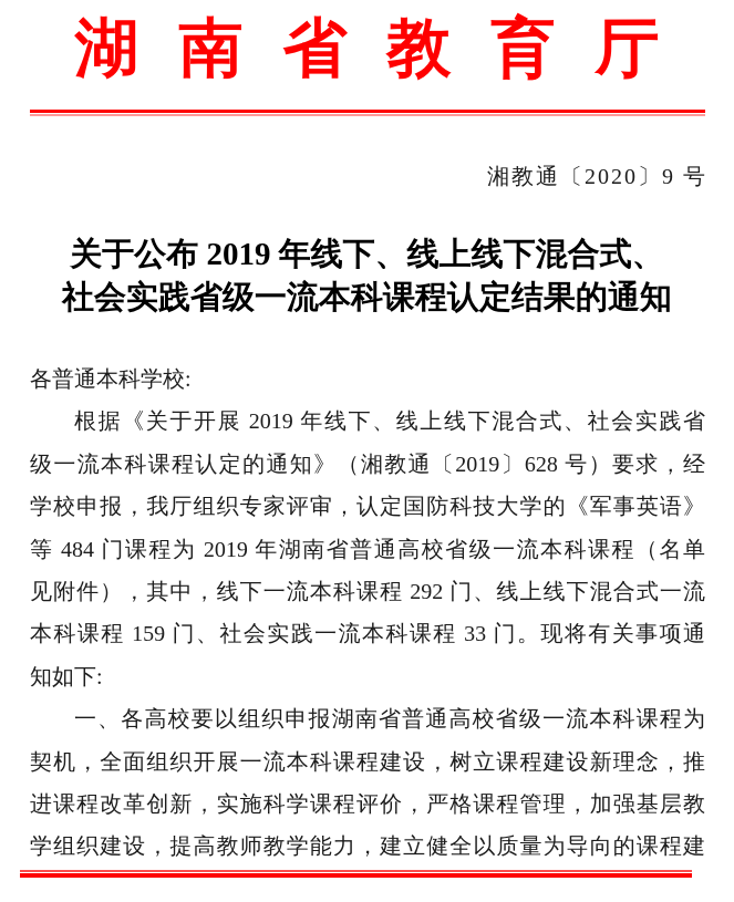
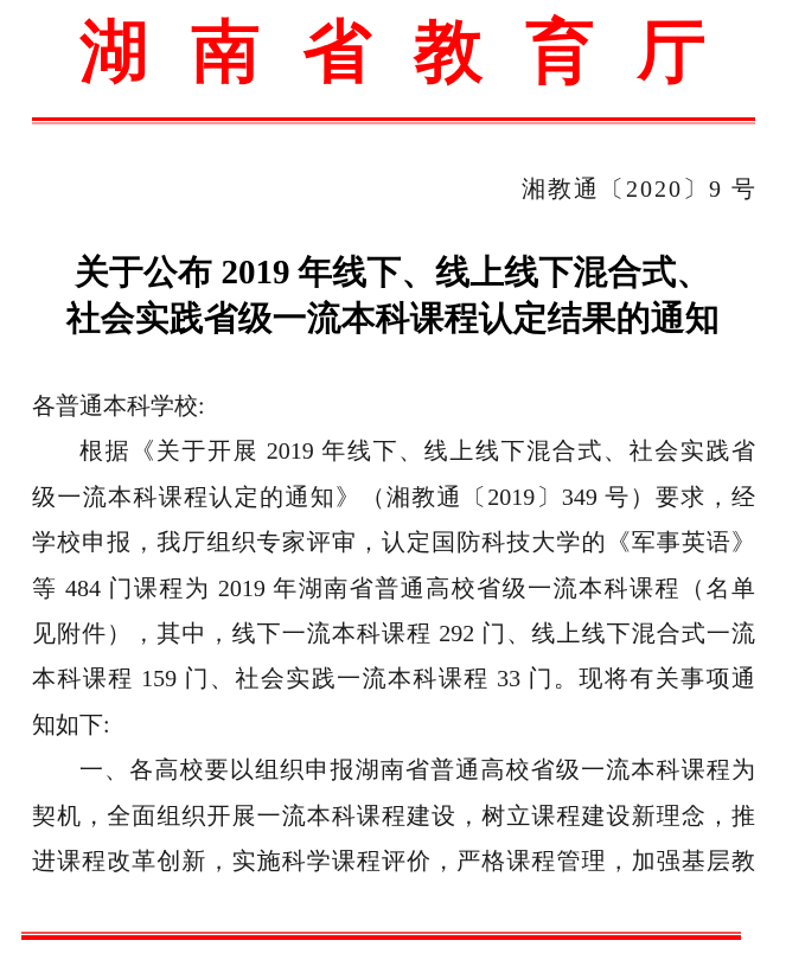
  湖南省教育厅
  湘教通〔2020〕9 号
  关于公布 2019 年线下、线上线下混合式、
  社会实践省级一流本科课程认定结果的通知
  各普通本科学校:
  根据《关于开展 2019 年线下、线上线下混合式、社会实践省
- 级一流本科课程认定的通知》（湘教通〔2019〕628 号）要求，经
+ 级一流本科课程认定的通知》（湘教通〔2019〕349 号）要求，经
  学校申报，我厅组织专家评审，认定国防科技大学的《军事英语》
  等 484 门课程为 2019 年湖南省普通高校省级一流本科课程（名单
  见附件），其中，线下一流本科课程 292 门、线上线下混合式一流
  本科课程 159 门、社会实践一流本科课程 33 门。现将有关事项通
  知如下:
  一、各高校要以组织申报湖南省普通高校省级一流本科课程为
  契机，全面组织开展一流本科课程建设，树立课程建设新理念，推
  进课程改革创新，实施科学课程评价，严格课程管理，加强基层教
- 学组织建设，提高教师教学能力，建立健全以质量为导向的课程建
